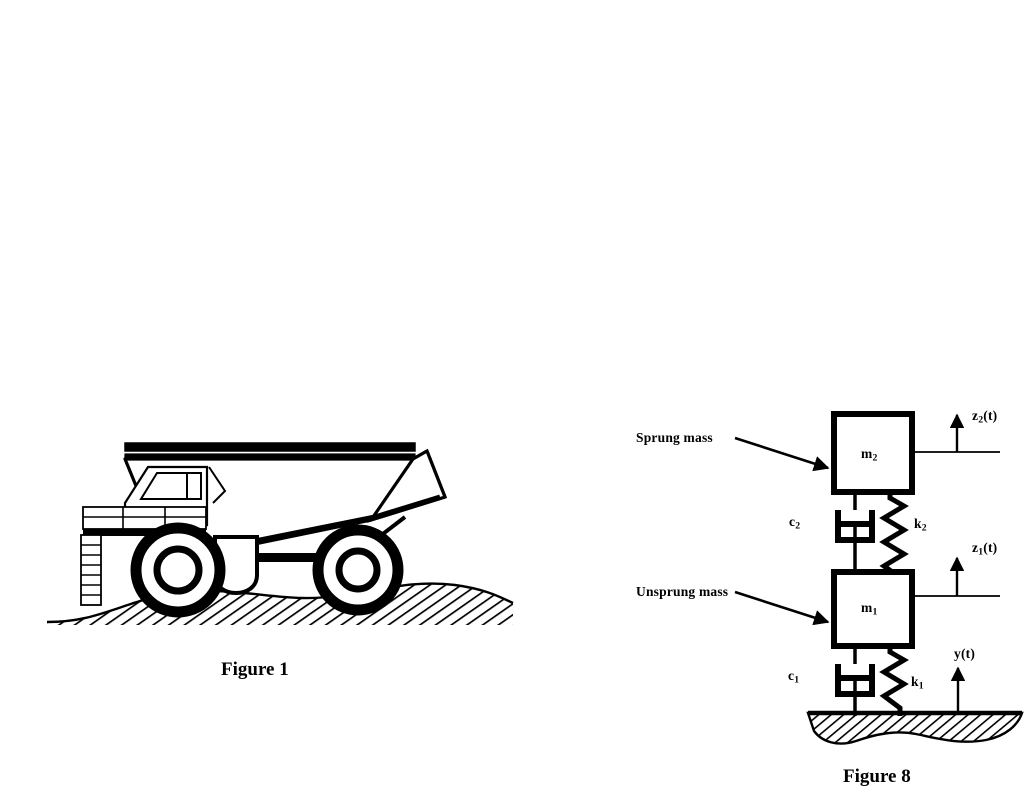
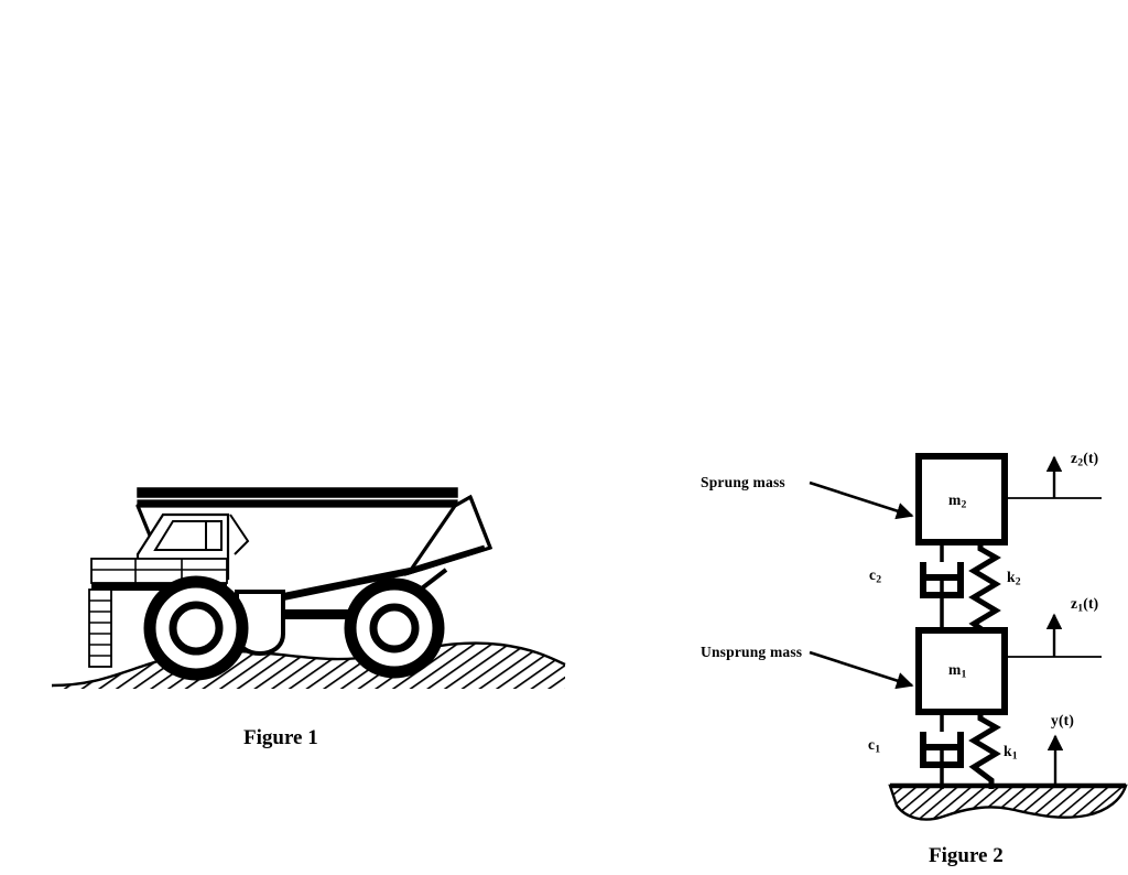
  Figure 1
  Sprung mass
  Unsprung mass
  m2
  m1
  c2
  c1
  k2
  k1
  z2(t)
  z1(t)
  y(t)
- Figure 8
+ Figure 2
